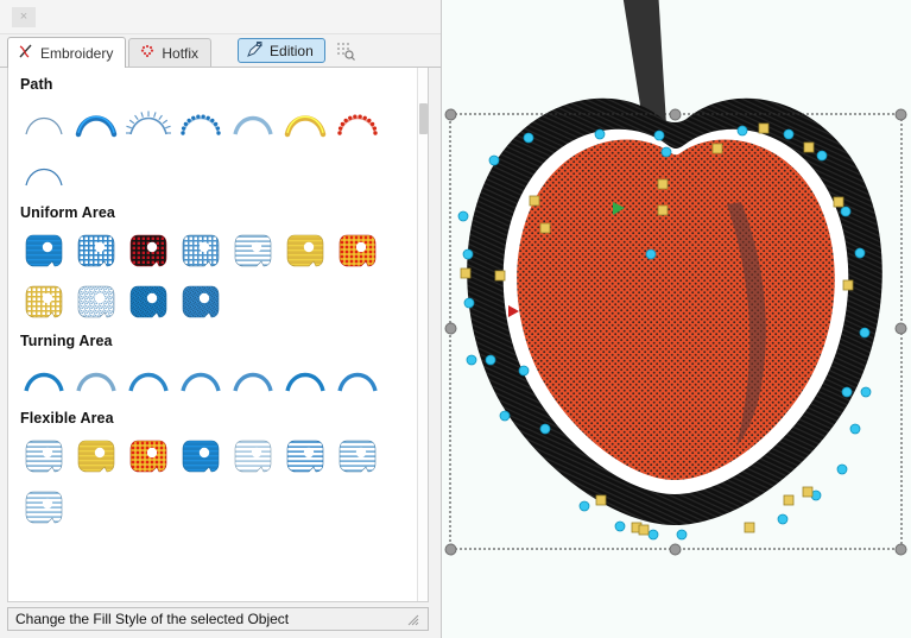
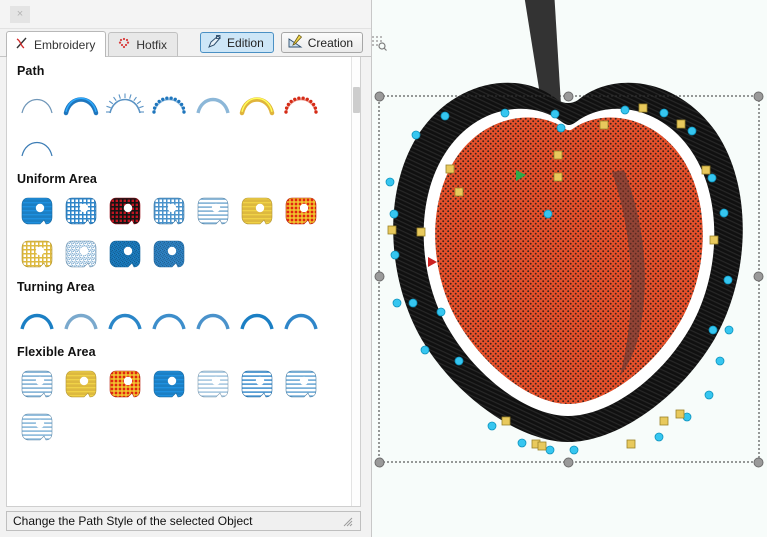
  ×
  Embroidery
  Hotfix
  Edition
+ Creation
  Path
  Uniform Area
  Turning Area
  Flexible Area
- Change the Fill Style of the selected Object
+ Change the Path Style of the selected Object
